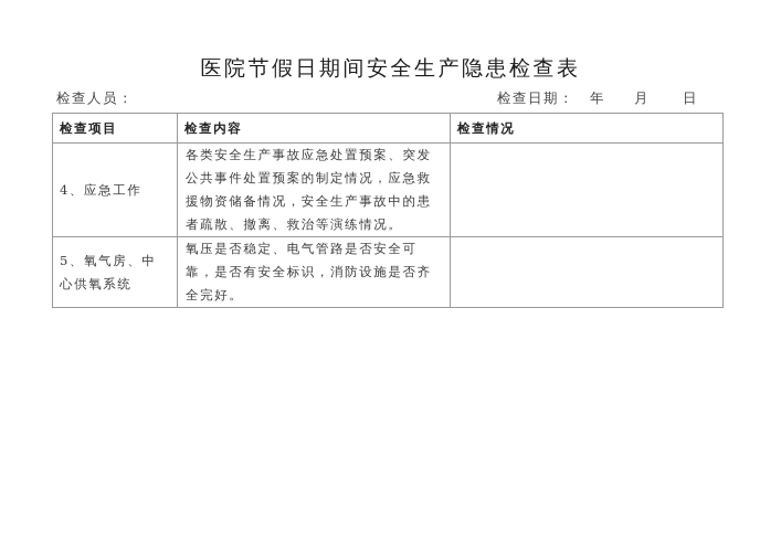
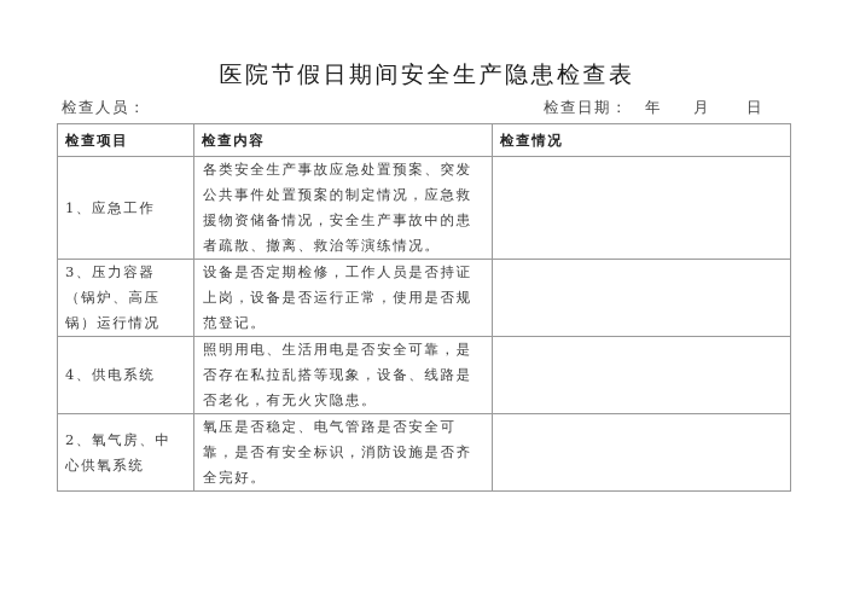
  医院节假日期间安全生产隐患检查表
  检查人员：
  检查日期： 年 月 日
  检查项目	检查内容	检查情况
- 4、应急工作	各类安全生产事故应急处置预案、突发公共事件处置预案的制定情况，应急救援物资储备情况，安全生产事故中的患者疏散、撤离、救治等演练情况。
+ 1、应急工作	各类安全生产事故应急处置预案、突发公共事件处置预案的制定情况，应急救援物资储备情况，安全生产事故中的患者疏散、撤离、救治等演练情况。
+ 3、压力容器（锅炉、高压锅）运行情况	设备是否定期检修，工作人员是否持证上岗，设备是否运行正常，使用是否规范登记。
+ 4、供电系统	照明用电、生活用电是否安全可靠，是否存在私拉乱搭等现象，设备、线路是否老化，有无火灾隐患。
- 5、氧气房、中心供氧系统	氧压是否稳定、电气管路是否安全可靠，是否有安全标识，消防设施是否齐全完好。
+ 2、氧气房、中心供氧系统	氧压是否稳定、电气管路是否安全可靠，是否有安全标识，消防设施是否齐全完好。
